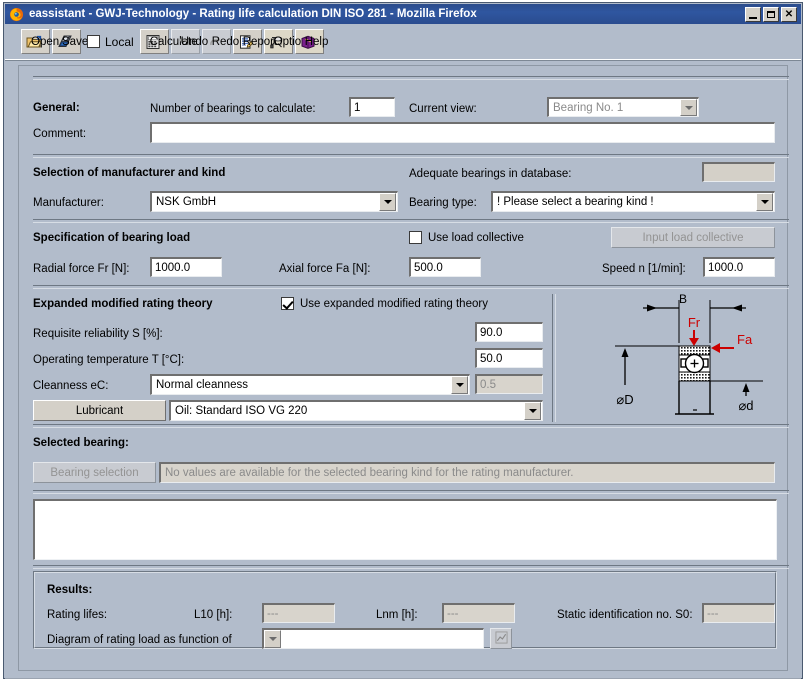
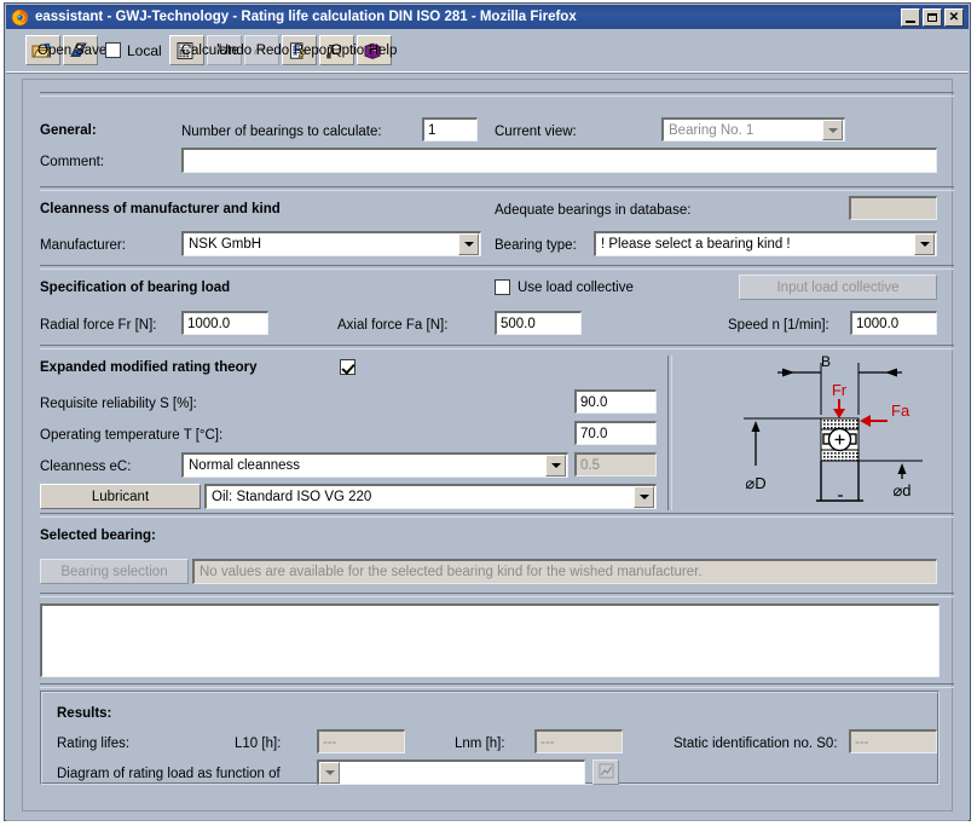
  eassistant - GWJ-Technology - Rating life calculation DIN ISO 281 - Mozilla Firefox
  ✕
  Open
  Save
  Local
  Calculate
  Undo
  Redo
  Report
  Optio
  Help
  General:
  Number of bearings to calculate:
  1
  Current view:
  Bearing No. 1
  Comment:
- Selection of manufacturer and kind
+ Cleanness of manufacturer and kind
  Adequate bearings in database:
  Manufacturer:
  NSK GmbH
  Bearing type:
  ! Please select a bearing kind !
  Specification of bearing load
  Use load collective
  Input load collective
  Radial force Fr [N]:
  1000.0
  Axial force Fa [N]:
  500.0
  Speed n [1/min]:
  1000.0
  Expanded modified rating theory
- Use expanded modified rating theory
  Requisite reliability S [%]:
  90.0
  Operating temperature T [°C]:
- 50.0
+ 70.0
  Cleanness eC:
  Normal cleanness
  0.5
  Lubricant
  Oil: Standard ISO VG 220
  B
  Fr
  Fa
  ⌀D
  ⌀d
  Selected bearing:
  Bearing selection
- No values are available for the selected bearing kind for the rating manufacturer.
+ No values are available for the selected bearing kind for the wished manufacturer.
  Results:
  Rating lifes:
  L10 [h]:
  ---
  Lnm [h]:
  ---
  Static identification no. S0:
  ---
  Diagram of rating load as function of
